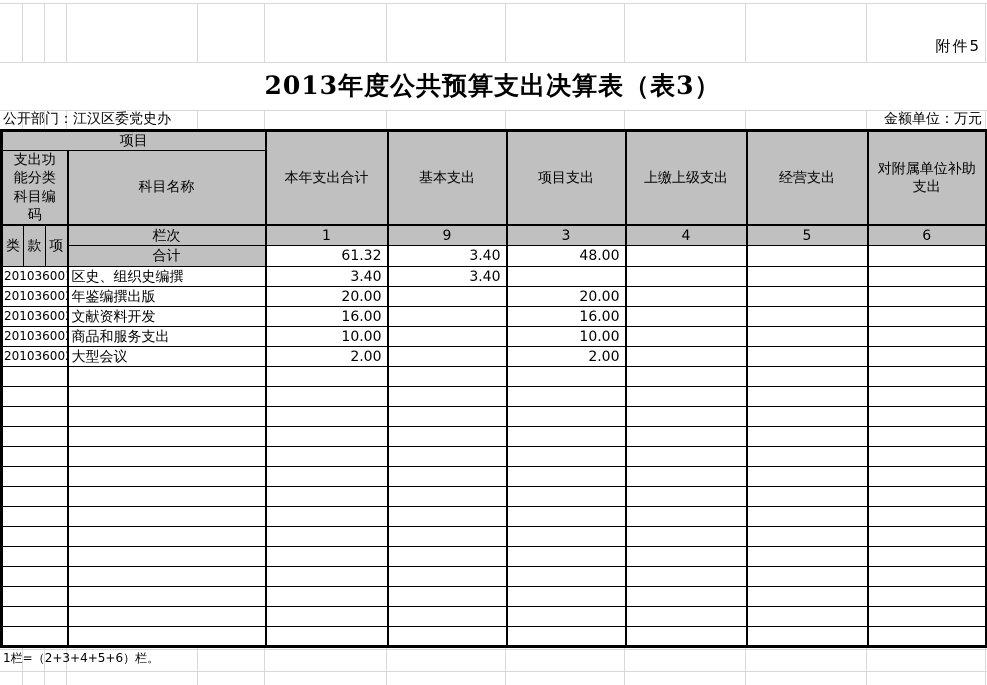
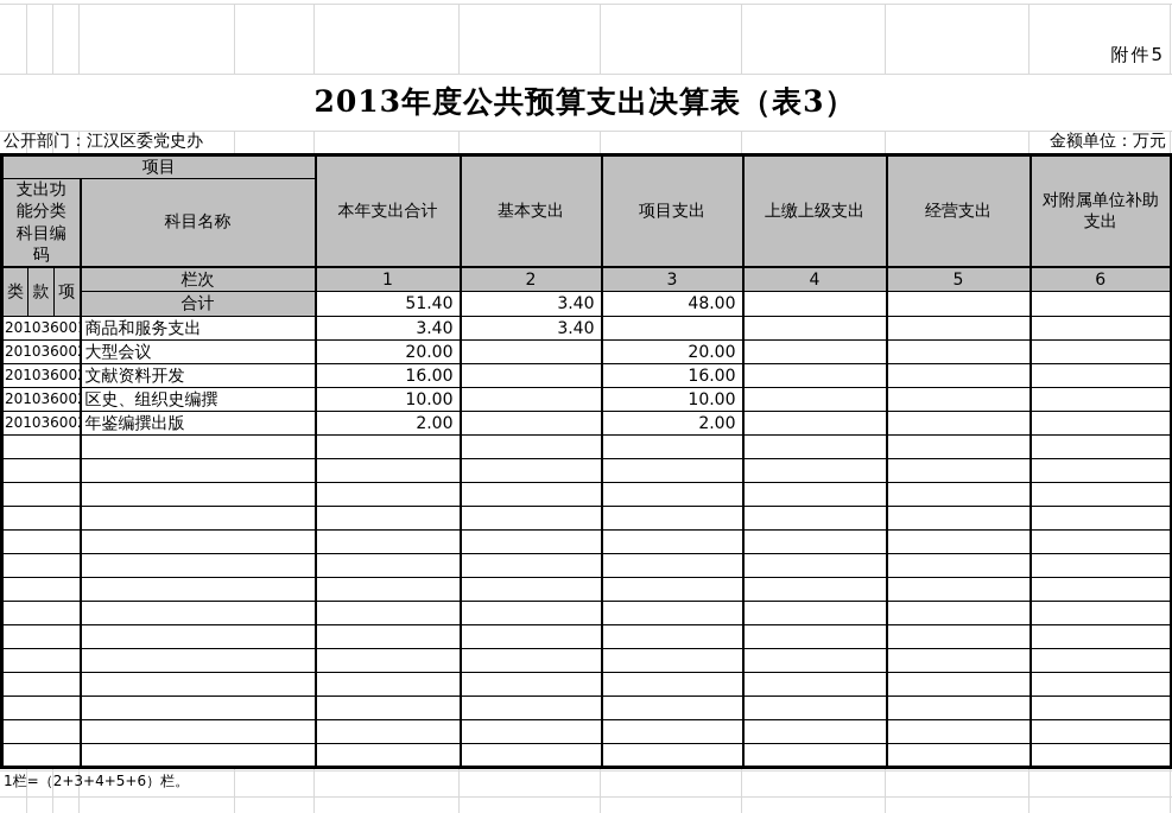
  附件5
  2013年度公共预算支出决算表（表3）
  公开部门：江汉区委党史办
  金额单位：万元
  1栏=（2+3+4+5+6）栏。
  项目	本年支出合计	基本支出	项目支出	上缴上级支出	经营支出	对附属单位补助支出
  支出功能分类科目编码	科目名称
- 类	款	项	栏次	1	9	3	4	5	6
+ 类	款	项	栏次	1	2	3	4	5	6
- 合计	61.32	3.40	48.00
+ 合计	51.40	3.40	48.00
- 20103600	区史、组织史编撰	3.40	3.40
+ 20103600	商品和服务支出	3.40	3.40
- 20103600	年鉴编撰出版	20.00		20.00
+ 20103600	大型会议	20.00		20.00
  20103600	文献资料开发	16.00		16.00
- 20103600	商品和服务支出	10.00		10.00
+ 20103600	区史、组织史编撰	10.00		10.00
- 20103600	大型会议	2.00		2.00
+ 20103600	年鉴编撰出版	2.00		2.00
